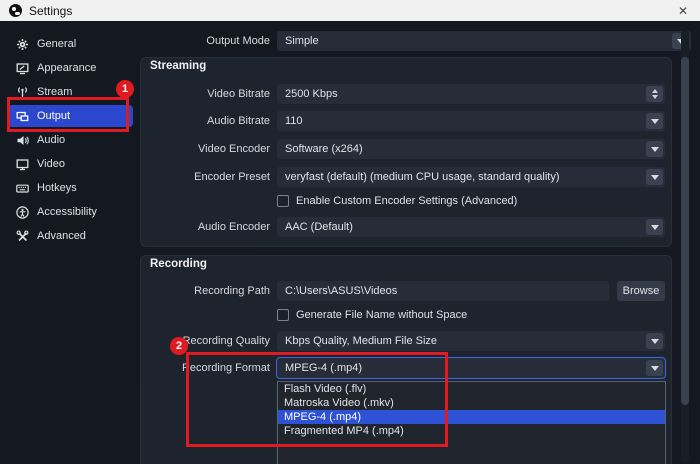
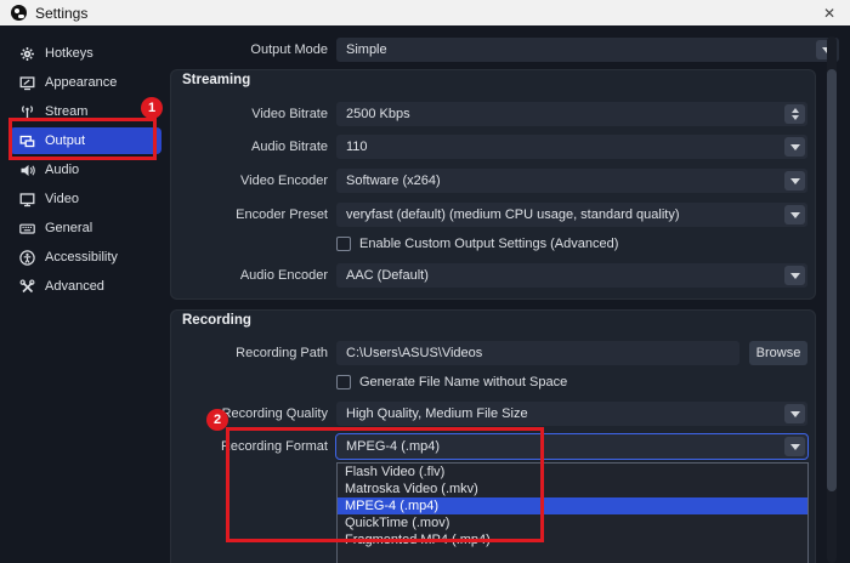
  Settings
  ✕
- General
+ Hotkeys
  Appearance
  Stream
  Output
  Audio
  Video
- Hotkeys
+ General
  Accessibility
  Advanced
  Output Mode
  Simple
  Streaming
  Video Bitrate
  2500 Kbps
  Audio Bitrate
  110
  Video Encoder
  Software (x264)
  Encoder Preset
  veryfast (default) (medium CPU usage, standard quality)
- Enable Custom Encoder Settings (Advanced)
+ Enable Custom Output Settings (Advanced)
  Audio Encoder
  AAC (Default)
  Recording
  Recording Path
  C:\Users\ASUS\Videos
  Browse
  Generate File Name without Space
  ecording Quality
- Kbps Quality, Medium File Size
+ High Quality, Medium File Size
  Recording Format
  MPEG-4 (.mp4)
  Flash Video (.flv)
  Matroska Video (.mkv)
  MPEG-4 (.mp4)
+ QuickTime (.mov)
  Fragmented MP4 (.mp4)
  1
  2
